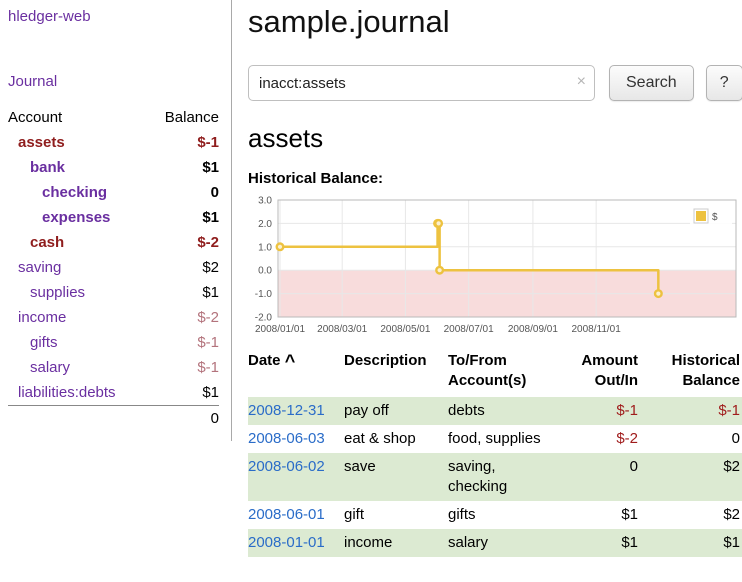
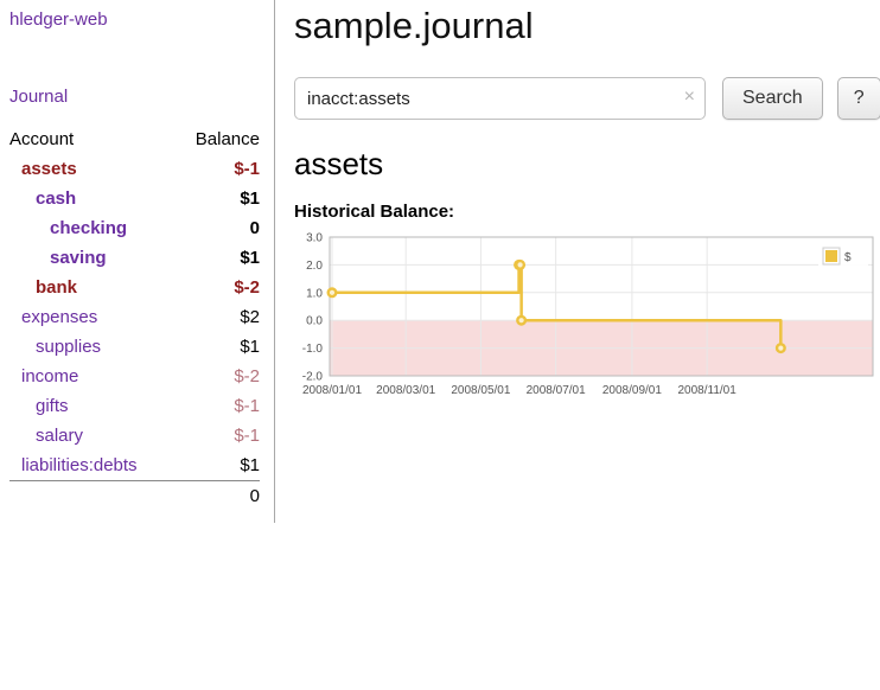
  hledger-web
  Journal
  Account	Balance
  assets	$-1
- bank	$1
+ cash	$1
  checking	0
- expenses	$1
+ saving	$1
- cash	$-2
+ bank	$-2
- saving	$2
+ expenses	$2
  supplies	$1
  income	$-2
  gifts	$-1
  salary	$-1
  liabilities:debts	$1
  	0
  sample.journal
  inacct:assets
  ×
  Search
  ?
  assets
  Historical Balance:
  3.0
  2.0
  1.0
  0.0
  -1.0
  -2.0
  2008/01/01
  2008/03/01
  2008/05/01
  2008/07/01
  2008/09/01
  2008/11/01
  $
- Date ^	Description	To/From Account(s)	Amount Out/In	Historical Balance
- 2008-12-31	pay off	debts	$-1	$-1
- 2008-06-03	eat & shop	food, supplies	$-2	0
- 2008-06-02	save	saving, checking	0	$2
- 2008-06-01	gift	gifts	$1	$2
- 2008-01-01	income	salary	$1	$1
